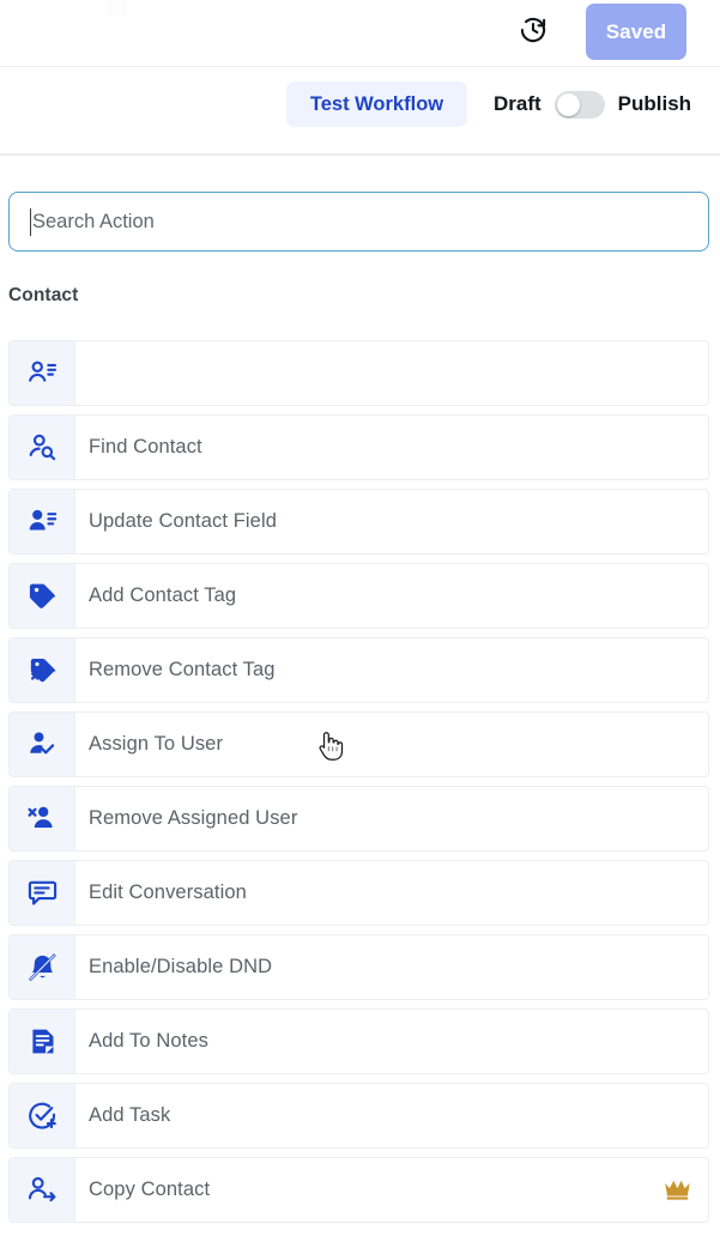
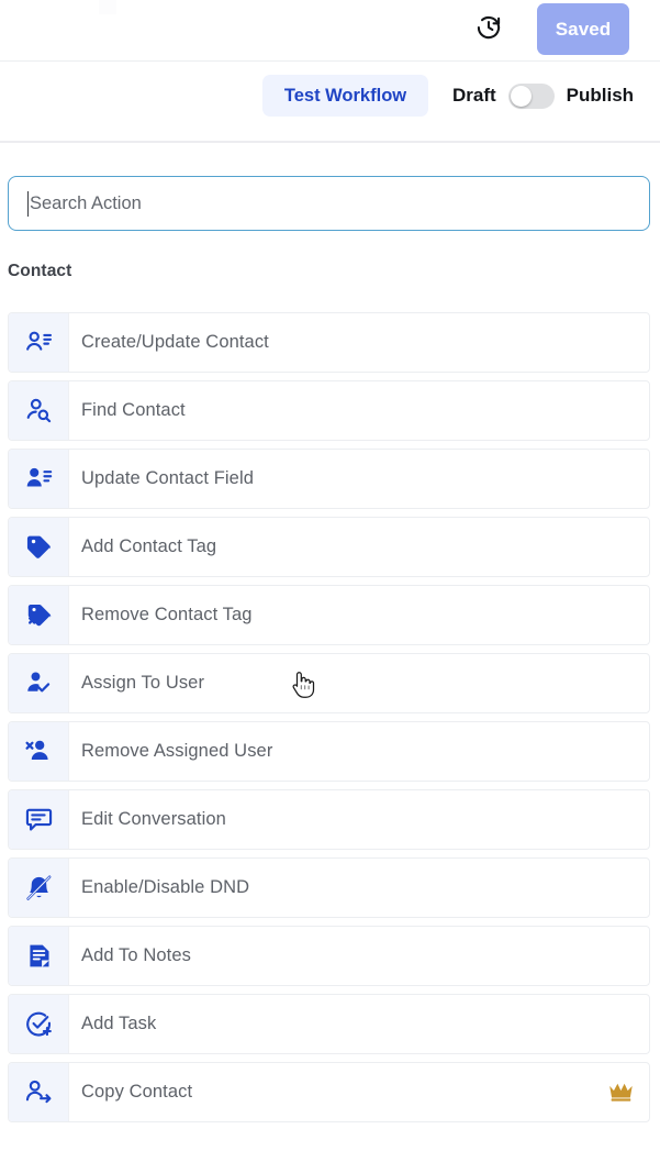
  Saved
  Test Workflow
  Draft
  Publish
  Search Action
  Contact
+ Create/Update Contact
  Find Contact
  Update Contact Field
  Add Contact Tag
  Remove Contact Tag
  Assign To User
  Remove Assigned User
  Edit Conversation
  Enable/Disable DND
  Add To Notes
  Add Task
  Copy Contact
